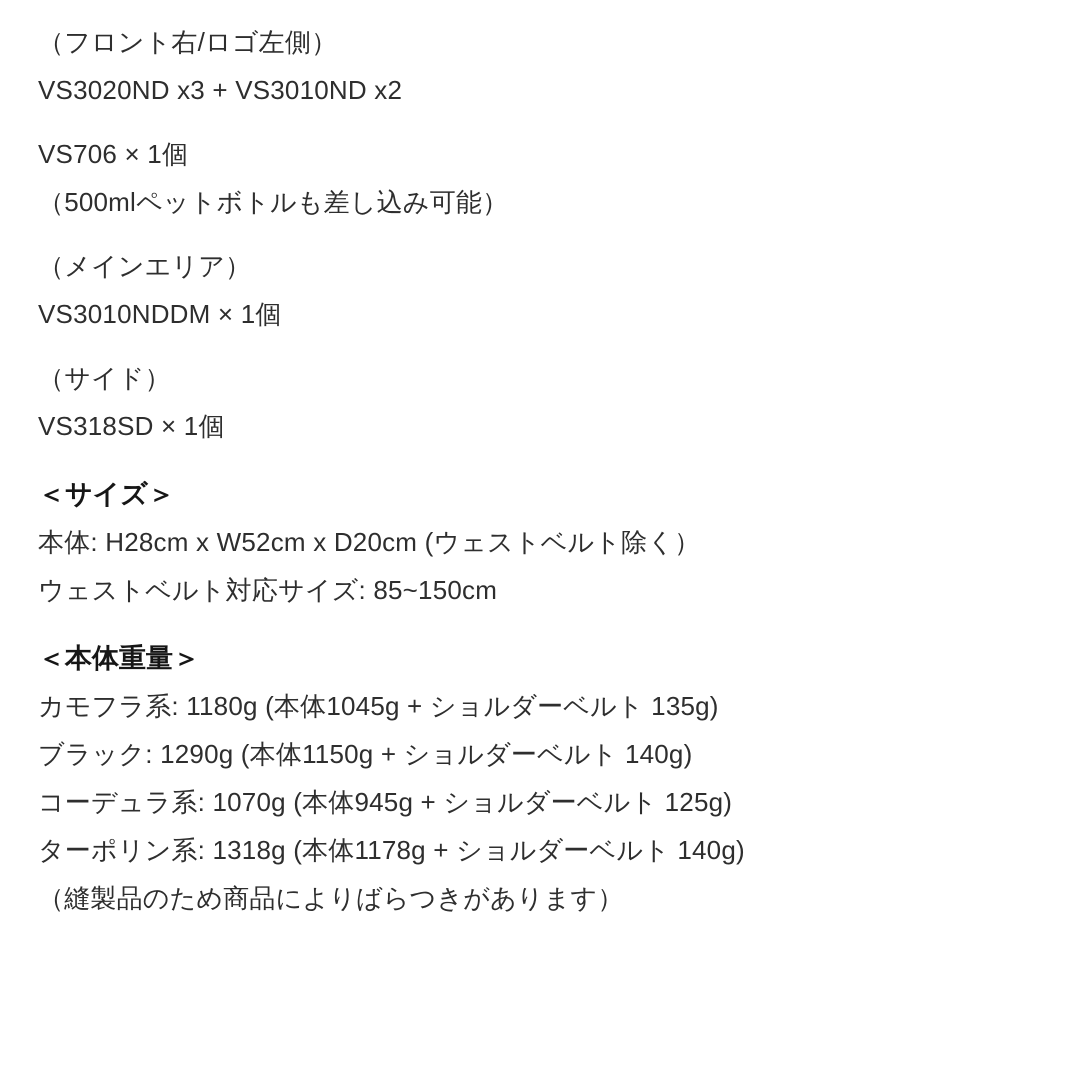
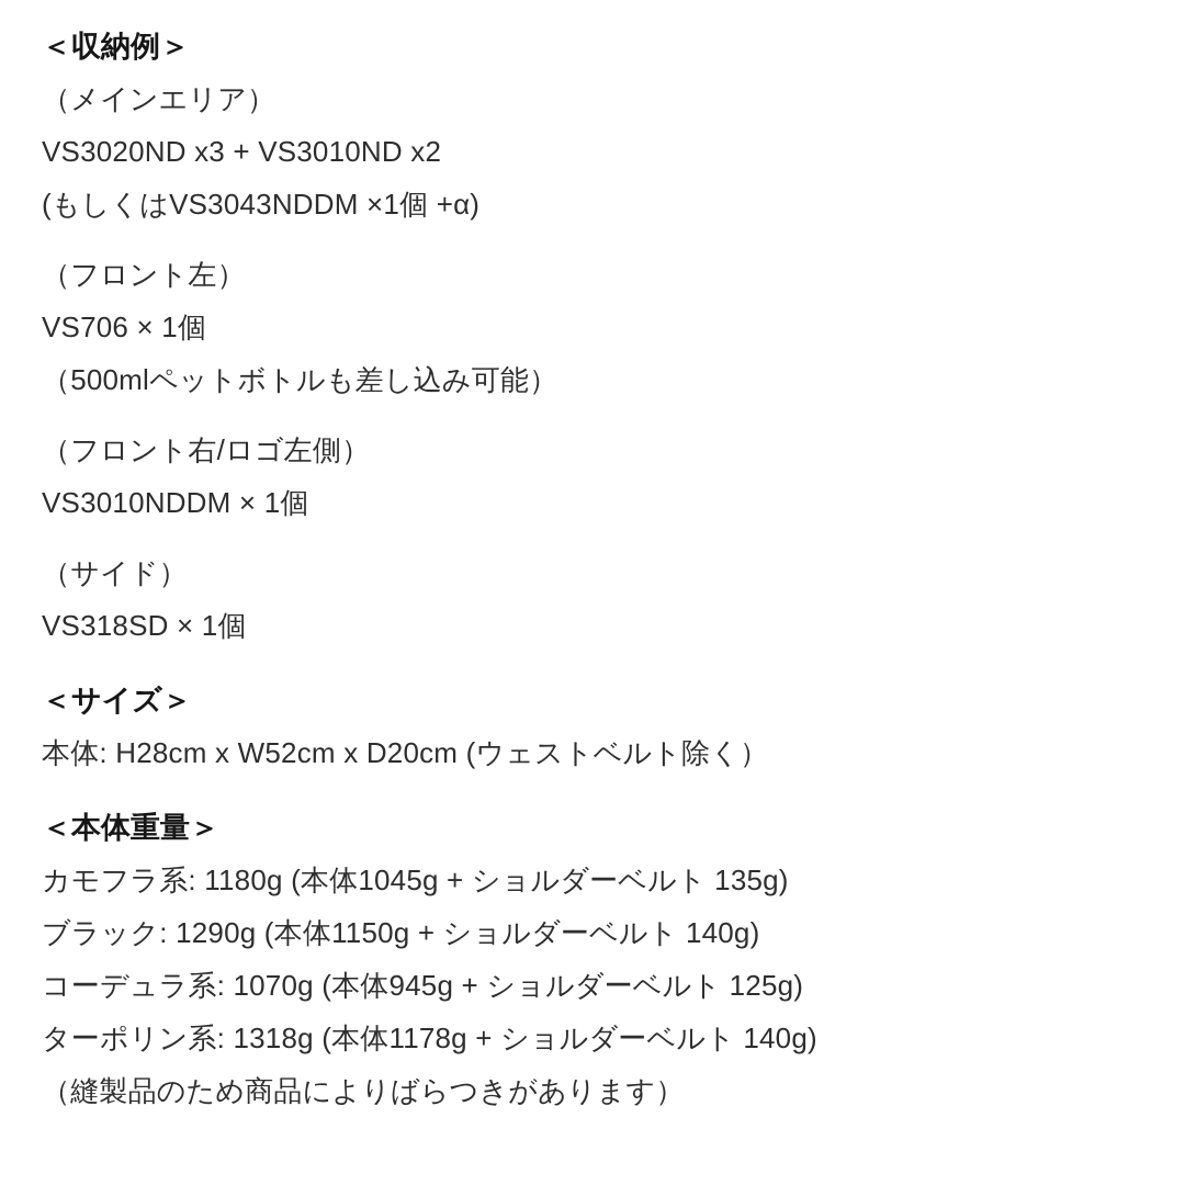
+ ＜収納例＞
- （フロント右/ロゴ左側）
+ （メインエリア）
  VS3020ND x3 + VS3010ND x2
+ (もしくはVS3043NDDM ×1個 +α)
+ （フロント左）
  VS706 × 1個
  （500mlペットボトルも差し込み可能）
- （メインエリア）
+ （フロント右/ロゴ左側）
  VS3010NDDM × 1個
  （サイド）
  VS318SD × 1個
  ＜サイズ＞
  本体: H28cm x W52cm x D20cm (ウェストベルト除く）
- ウェストベルト対応サイズ: 85~150cm
  ＜本体重量＞
  カモフラ系: 1180g (本体1045g + ショルダーベルト 135g)
  ブラック: 1290g (本体1150g + ショルダーベルト 140g)
  コーデュラ系: 1070g (本体945g + ショルダーベルト 125g)
  ターポリン系: 1318g (本体1178g + ショルダーベルト 140g)
  （縫製品のため商品によりばらつきがあります）
